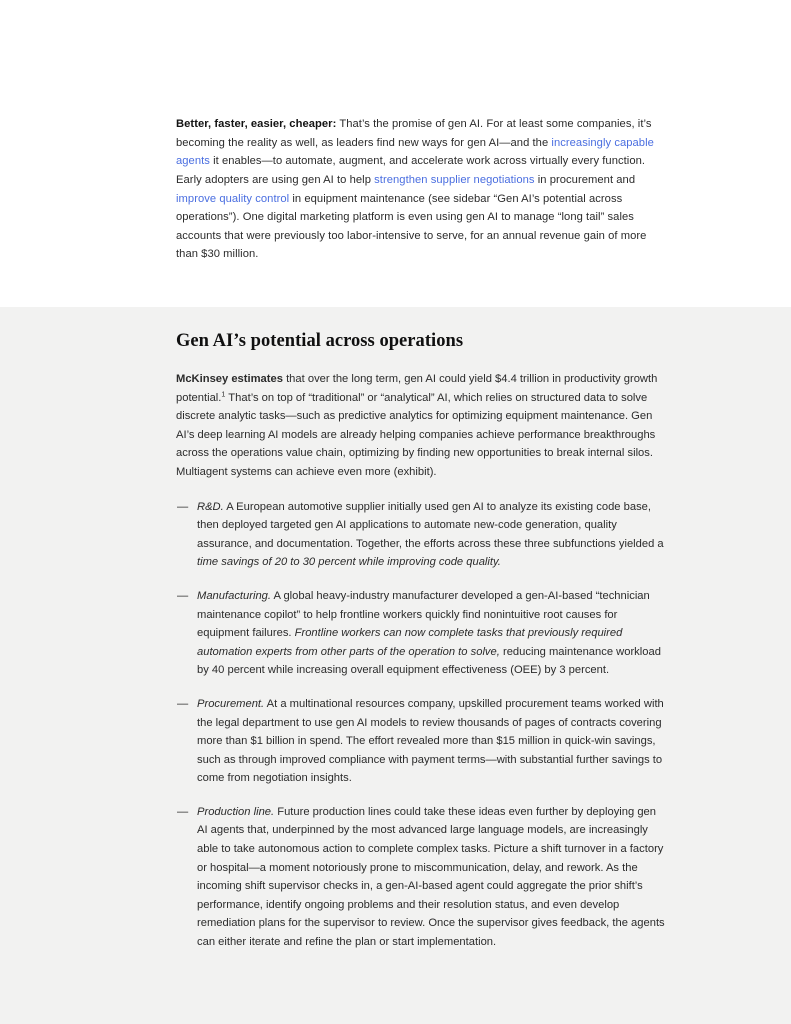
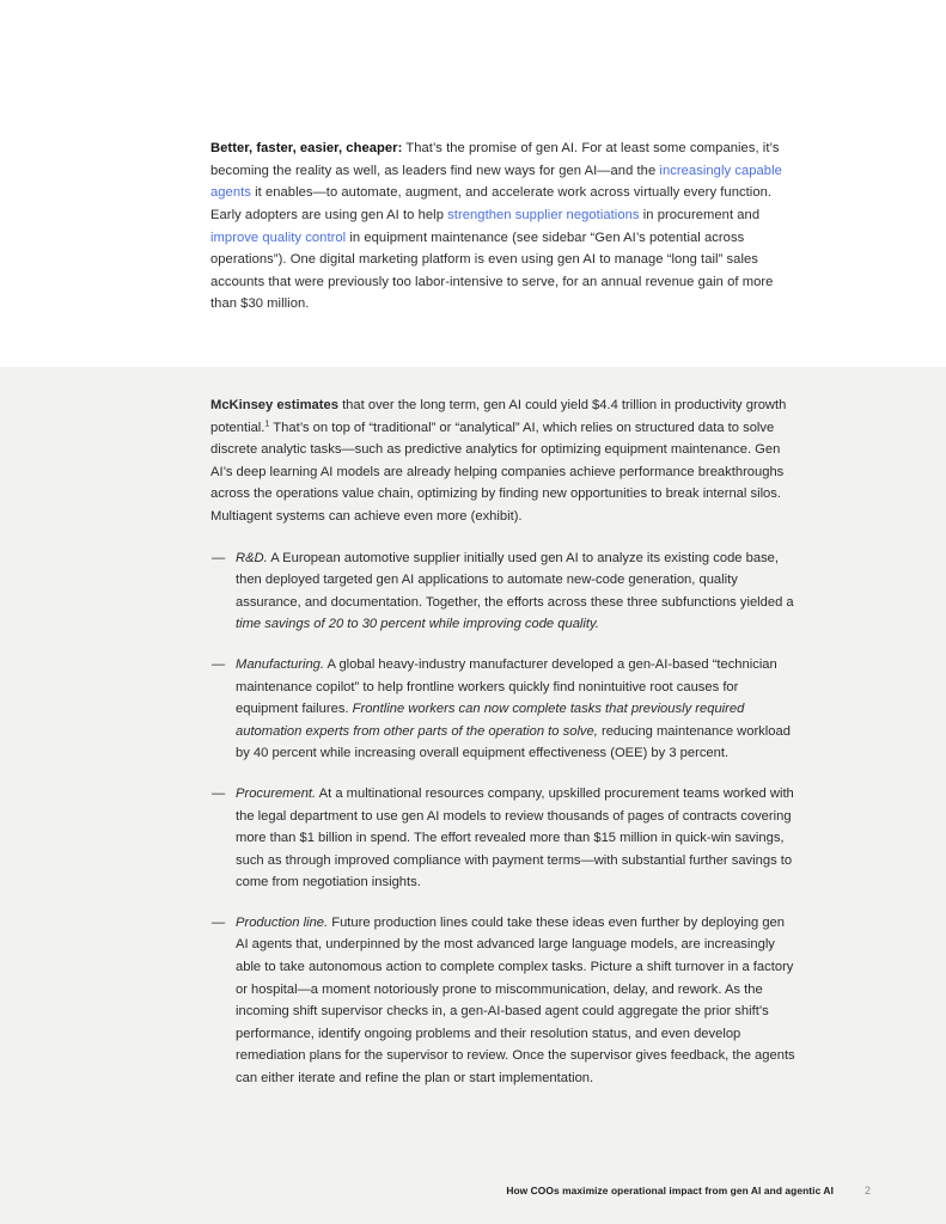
  Better, faster, easier, cheaper: That’s the promise of gen AI. For at least some companies, it’s becoming the reality as well, as leaders find new ways for gen AI—and the increasingly capable agents it enables—to automate, augment, and accelerate work across virtually every function. Early adopters are using gen AI to help strengthen supplier negotiations in procurement and improve quality control in equipment maintenance (see sidebar “Gen AI’s potential across operations”). One digital marketing platform is even using gen AI to manage “long tail” sales accounts that were previously too labor-intensive to serve, for an annual revenue gain of more than $30 million.
- Gen AI’s potential across operations
  McKinsey estimates that over the long term, gen AI could yield $4.4 trillion in productivity growth potential.1 That’s on top of “traditional” or “analytical” AI, which relies on structured data to solve discrete analytic tasks—such as predictive analytics for optimizing equipment maintenance. Gen AI’s deep learning AI models are already helping companies achieve performance breakthroughs across the operations value chain, optimizing by finding new opportunities to break internal silos. Multiagent systems can achieve even more (exhibit).
  —
  R&D. A European automotive supplier initially used gen AI to analyze its existing code base, then deployed targeted gen AI applications to automate new-code generation, quality assurance, and documentation. Together, the efforts across these three subfunctions yielded a time savings of 20 to 30 percent while improving code quality.
  —
  Manufacturing. A global heavy-industry manufacturer developed a gen-AI-based “technician maintenance copilot” to help frontline workers quickly find nonintuitive root causes for equipment failures. Frontline workers can now complete tasks that previously required automation experts from other parts of the operation to solve, reducing maintenance workload by 40 percent while increasing overall equipment effectiveness (OEE) by 3 percent.
  —
  Procurement. At a multinational resources company, upskilled procurement teams worked with the legal department to use gen AI models to review thousands of pages of contracts covering more than $1 billion in spend. The effort revealed more than $15 million in quick-win savings, such as through improved compliance with payment terms—with substantial further savings to come from negotiation insights.
  —
  Production line. Future production lines could take these ideas even further by deploying gen AI agents that, underpinned by the most advanced large language models, are increasingly able to take autonomous action to complete complex tasks. Picture a shift turnover in a factory or hospital—a moment notoriously prone to miscommunication, delay, and rework. As the incoming shift supervisor checks in, a gen-AI-based agent could aggregate the prior shift’s performance, identify ongoing problems and their resolution status, and even develop remediation plans for the supervisor to review. Once the supervisor gives feedback, the agents can either iterate and refine the plan or start implementation.
+ How COOs maximize operational impact from gen AI and agentic AI
+ 2
